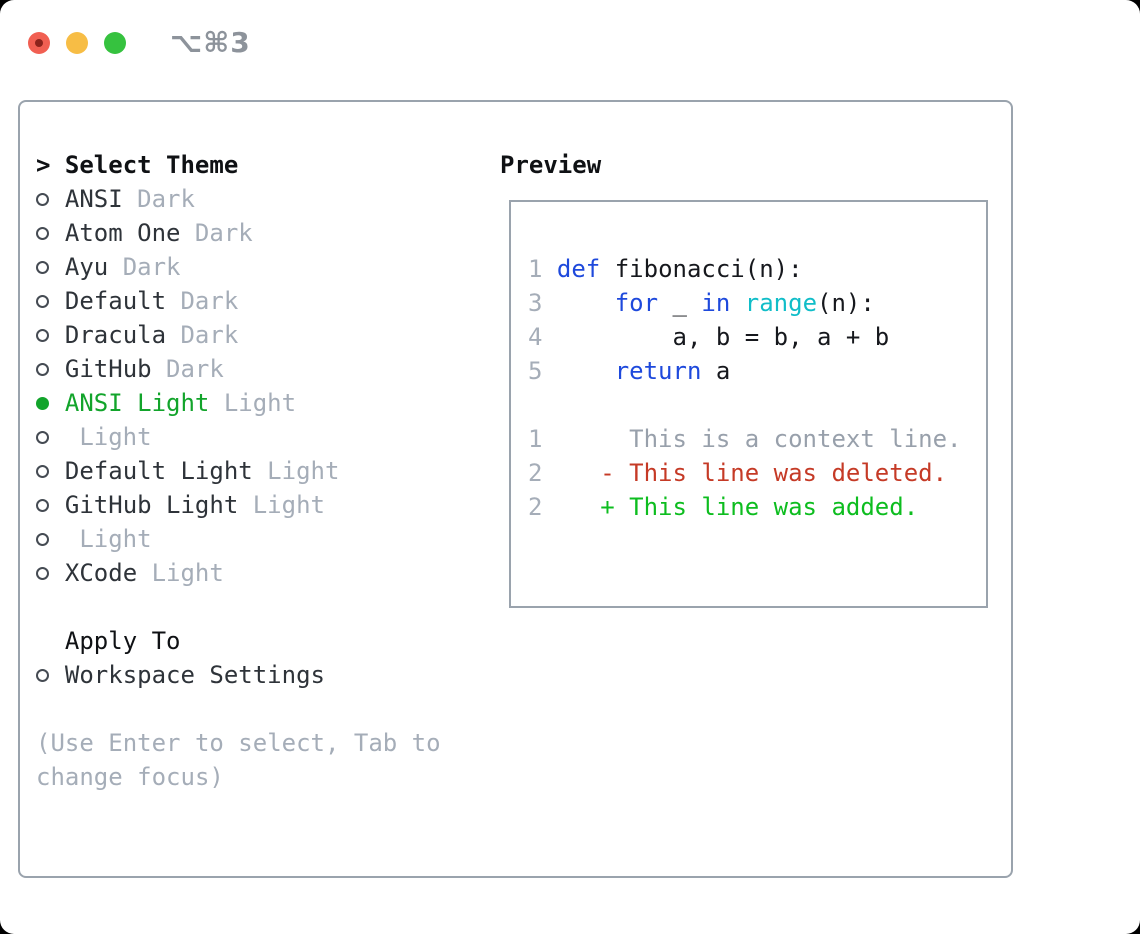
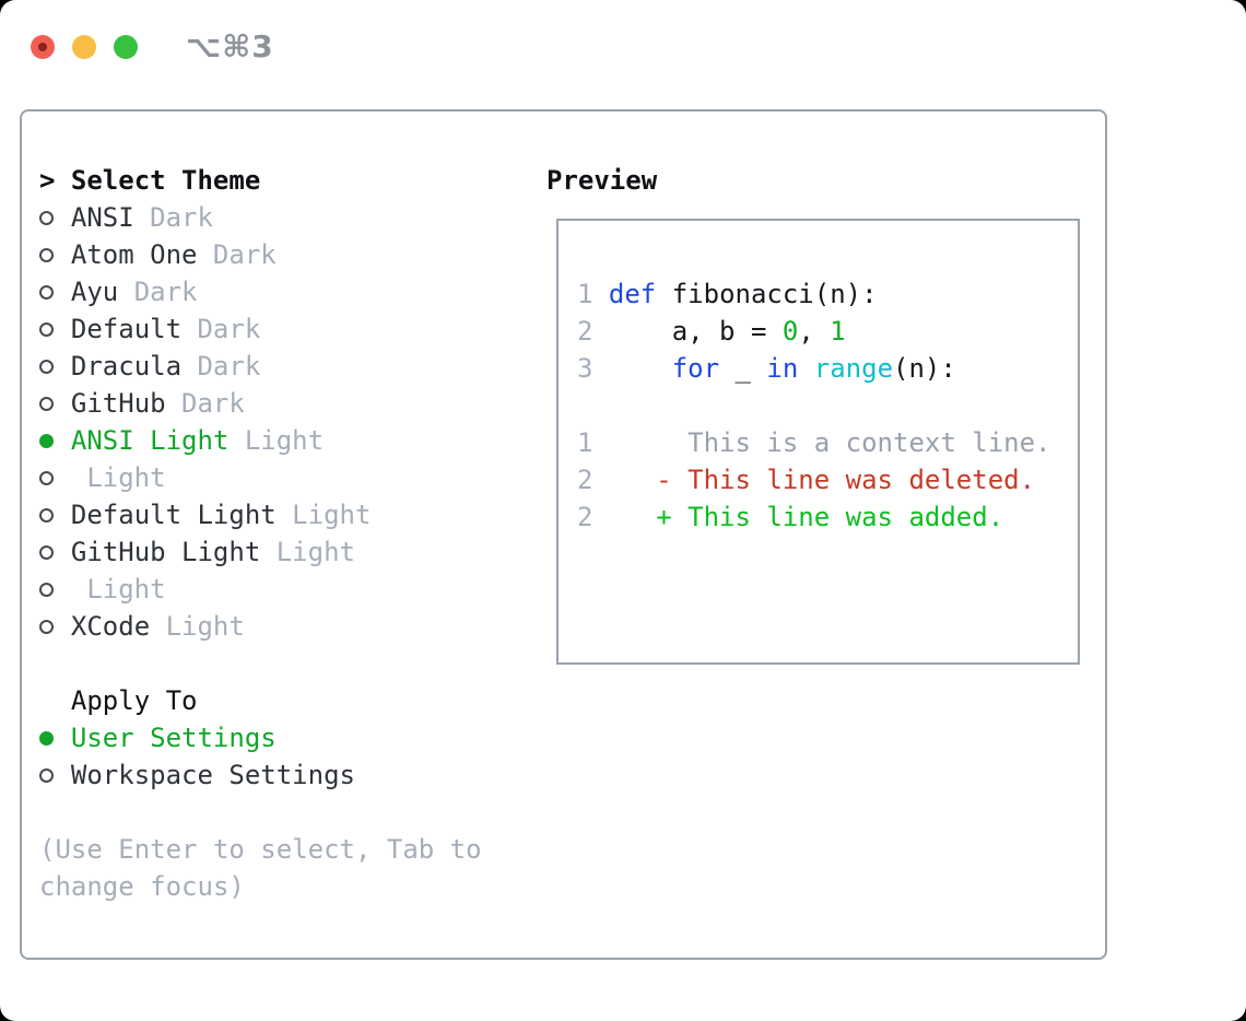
  ⌥⌘3
  >
  Select Theme
  ANSI
  Dark
  Atom One
  Dark
  Ayu
  Dark
  Default
  Dark
  Dracula
  Dark
  GitHub
  Dark
  ANSI Light
  Light
  Light
  Default Light
  Light
  GitHub Light
  Light
  Light
  XCode
  Light
  Apply To
+ User Settings
  Workspace Settings
  (Use Enter to select, Tab to change focus)
  Preview
  1 def fibonacci(n):
+ 2 a, b = 0, 1
  3 for _ in range(n):
- 4 a, b = b, a + b
- 5 return a
  1 This is a context line.
  2 - This line was deleted.
  2 + This line was added.
